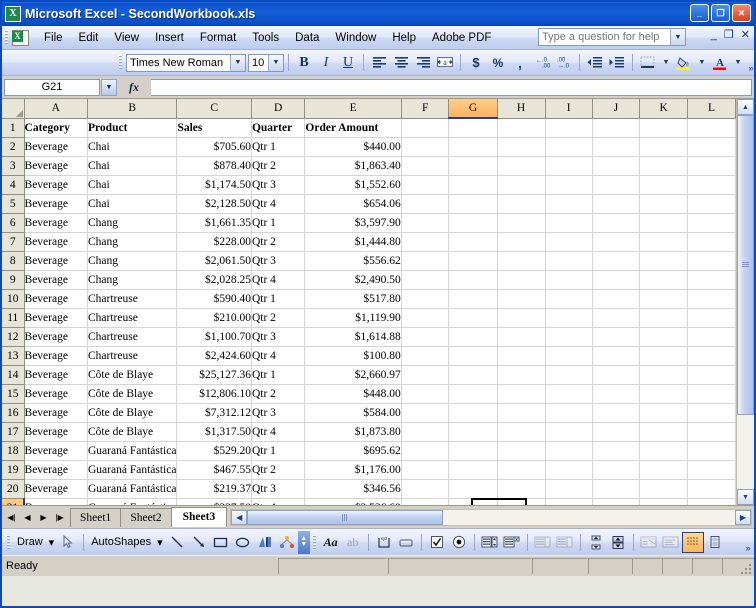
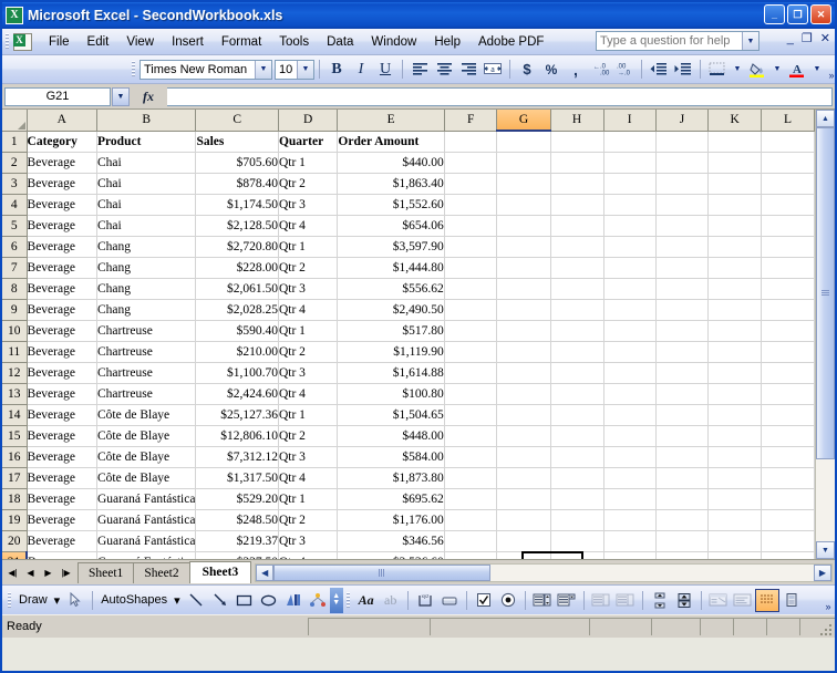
  X
  Microsoft Excel - SecondWorkbook.xls
  _
  ❐
  ✕
  File
  Edit
  View
  Insert
  Format
  Tools
  Data
  Window
  Help
  Adobe PDF
  Type a question for help
  _
  ❐
  ✕
  Times New Roman
  10
  B
  I
  U
  a
  $
  %
  ,
  A
  »
  G21
  fx
  	A	B	C	D	E	F	G	H	I	J	K	L
  1	Category	Product	Sales	Quarter	Order Amount
  2	Beverage	Chai	$705.60	Qtr 1	$440.00
  3	Beverage	Chai	$878.40	Qtr 2	$1,863.40
  4	Beverage	Chai	$1,174.50	Qtr 3	$1,552.60
  5	Beverage	Chai	$2,128.50	Qtr 4	$654.06
- 6	Beverage	Chang	$1,661.35	Qtr 1	$3,597.90
+ 6	Beverage	Chang	$2,720.80	Qtr 1	$3,597.90
  7	Beverage	Chang	$228.00	Qtr 2	$1,444.80
  8	Beverage	Chang	$2,061.50	Qtr 3	$556.62
  9	Beverage	Chang	$2,028.25	Qtr 4	$2,490.50
  10	Beverage	Chartreuse	$590.40	Qtr 1	$517.80
  11	Beverage	Chartreuse	$210.00	Qtr 2	$1,119.90
  12	Beverage	Chartreuse	$1,100.70	Qtr 3	$1,614.88
  13	Beverage	Chartreuse	$2,424.60	Qtr 4	$100.80
- 14	Beverage	Côte de Blaye	$25,127.36	Qtr 1	$2,660.97
+ 14	Beverage	Côte de Blaye	$25,127.36	Qtr 1	$1,504.65
  15	Beverage	Côte de Blaye	$12,806.10	Qtr 2	$448.00
  16	Beverage	Côte de Blaye	$7,312.12	Qtr 3	$584.00
  17	Beverage	Côte de Blaye	$1,317.50	Qtr 4	$1,873.80
  18	Beverage	Guaraná Fantástica	$529.20	Qtr 1	$695.62
- 19	Beverage	Guaraná Fantástica	$467.55	Qtr 2	$1,176.00
+ 19	Beverage	Guaraná Fantástica	$248.50	Qtr 2	$1,176.00
  20	Beverage	Guaraná Fantástica	$219.37	Qtr 3	$346.56
  ◀|
  ◀
  ▶
  |▶
  Sheet1
  Sheet2
  Sheet3
  ◀
  ▶
  Draw
  ▾
  AutoShapes
  ▾
  Aa
  ab
  »
  Ready
